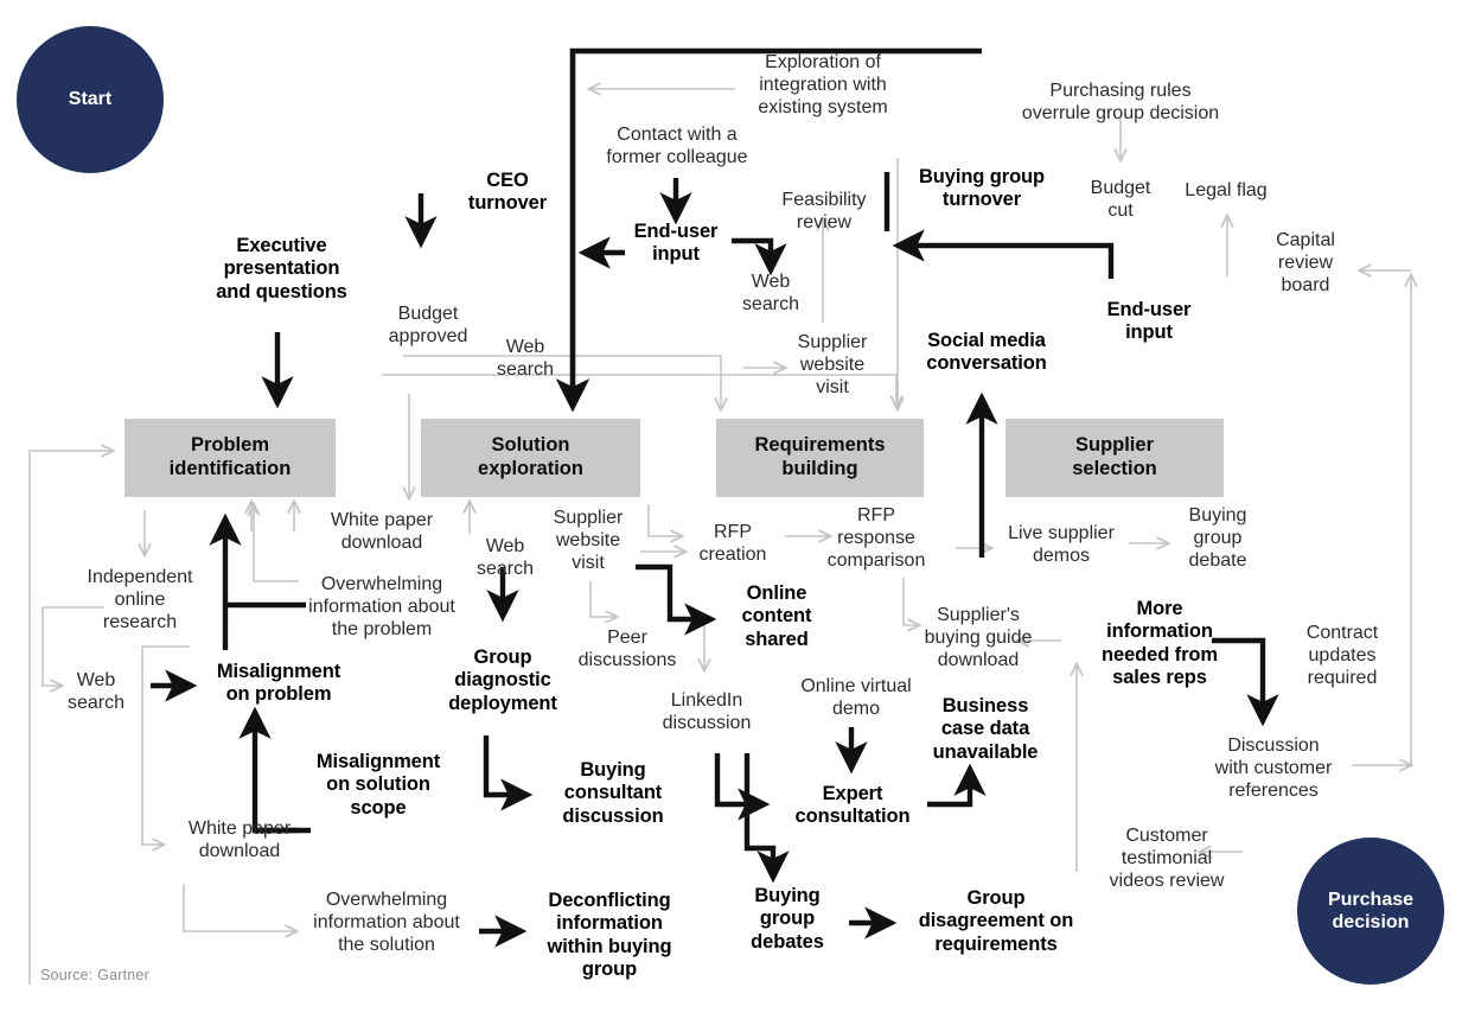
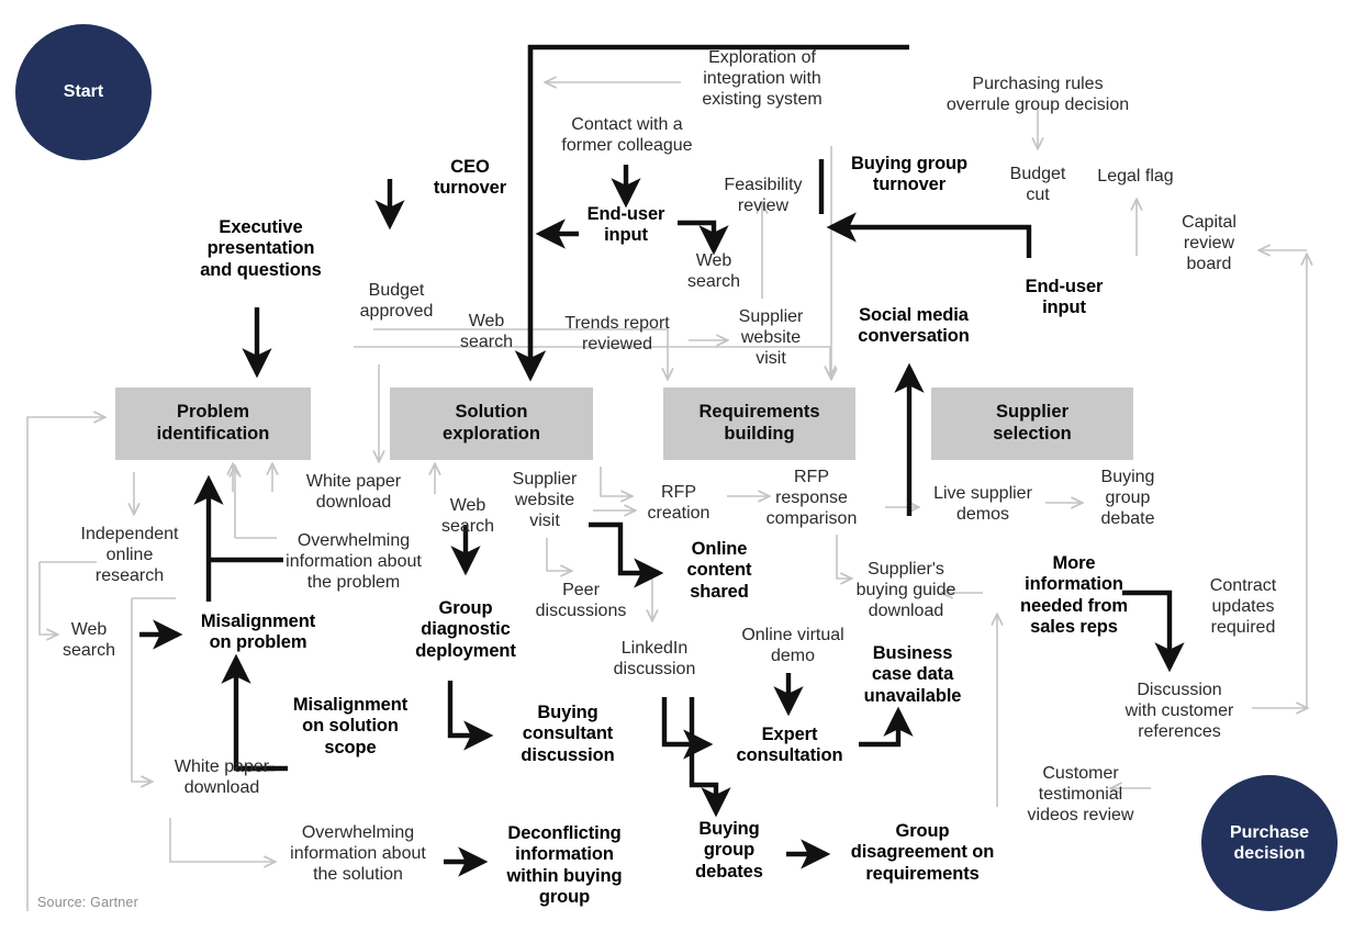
  Start
  Purchase
  decision
  Problem
  identification
  Solution
  exploration
  Requirements
  building
  Supplier
  selection
  Executive
  presentation
  and questions
  CEO
  turnover
  Budget
  approved
  Contact with a
  former colleague
  Exploration of
  integration with
  existing system
  End-user
  input
  Feasibility
  review
  Web
  search
  Purchasing rules
  overrule group decision
  Buying group
  turnover
  Budget
  cut
  Legal flag
  Capital
  review
  board
  End-user
  input
  Web
  search
+ Trends report
+ reviewed
  Supplier
  website
  visit
  Social media
  conversation
  Independent
  online
  research
  Web
  search
  Misalignment
  on problem
  White paper
  download
  Overwhelming
  information about
  the problem
  Misalignment
  on solution
  scope
  White paper
  download
  Web
  search
  Group
  diagnostic
  deployment
  Buying
  consultant
  discussion
  Supplier
  website
  visit
  Peer
  discussions
  RFP
  creation
  RFP
  response
  comparison
  Online
  content
  shared
  LinkedIn
  discussion
  Online virtual
  demo
  Expert
  consultation
  Live supplier
  demos
  Buying
  group
  debate
  Supplier's
  buying guide
  download
  More
  information
  needed from
  sales reps
  Contract
  updates
  required
  Business
  case data
  unavailable
  Discussion
  with customer
  references
  Customer
  testimonial
  videos review
  Overwhelming
  information about
  the solution
  Deconflicting
  information
  within buying
  group
  Buying
  group
  debates
  Group
  disagreement on
  requirements
  Source: Gartner
